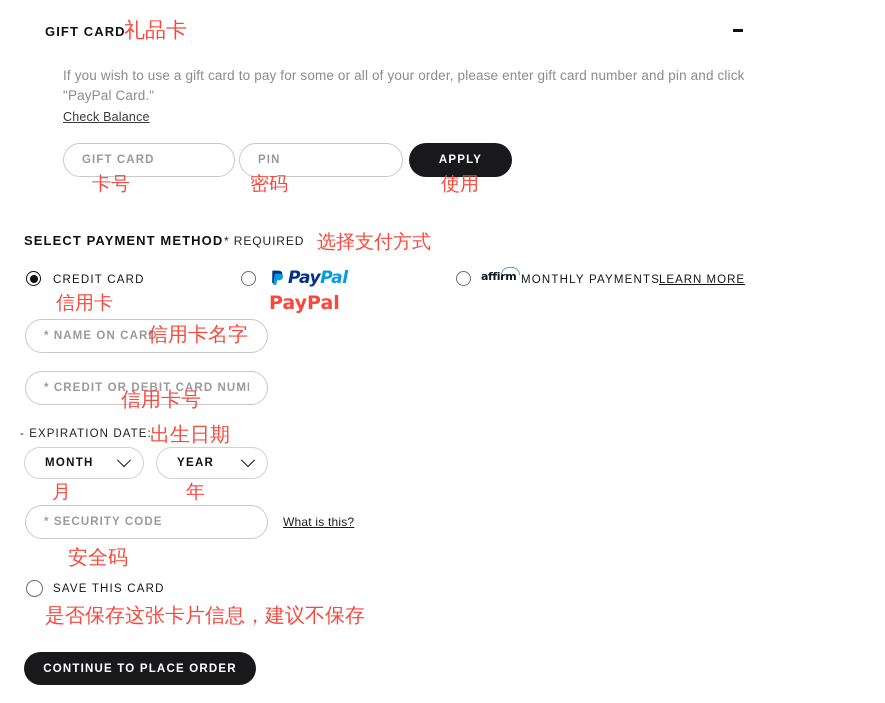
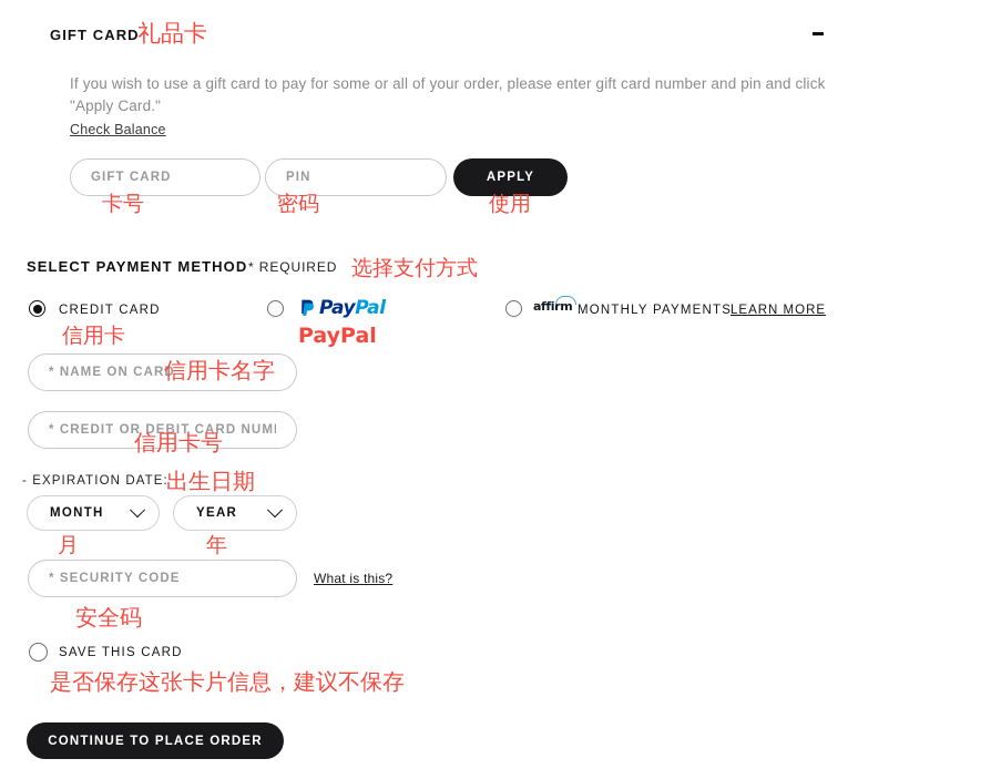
  GIFT CARD
- If you wish to use a gift card to pay for some or all of your order, please enter gift card number and pin and click "PayPal Card."
+ If you wish to use a gift card to pay for some or all of your order, please enter gift card number and pin and click "Apply Card."
  Check Balance
  GIFT CARD
  PIN
  APPLY
  SELECT PAYMENT METHOD
  * REQUIRED
  CREDIT CARD
  Pay
  Pal
  affirm
  MONTHLY PAYMENTS
  LEARN MORE
  * NAME ON CARD
  * CREDIT OR DEBIT CARD NUM
  - EXPIRATION DATE:
  MONTH
  YEAR
  * SECURITY CODE
  What is this?
  SAVE THIS CARD
  CONTINUE TO PLACE ORDER
  礼品卡
  卡号
  密码
  使用
  选择支付方式
  信用卡
  PayPal
  信用卡名字
  信用卡号
  出生日期
  月
  年
  安全码
  是否保存这张卡片信息，建议不保存
